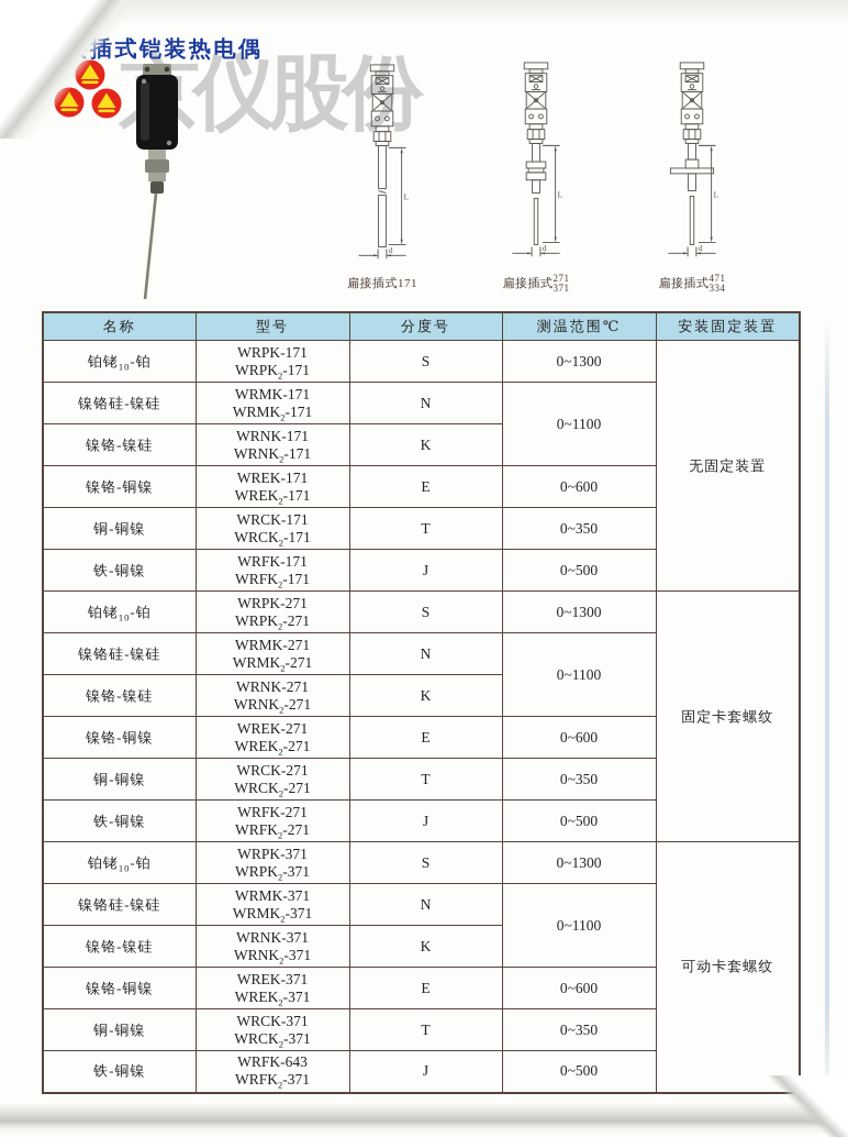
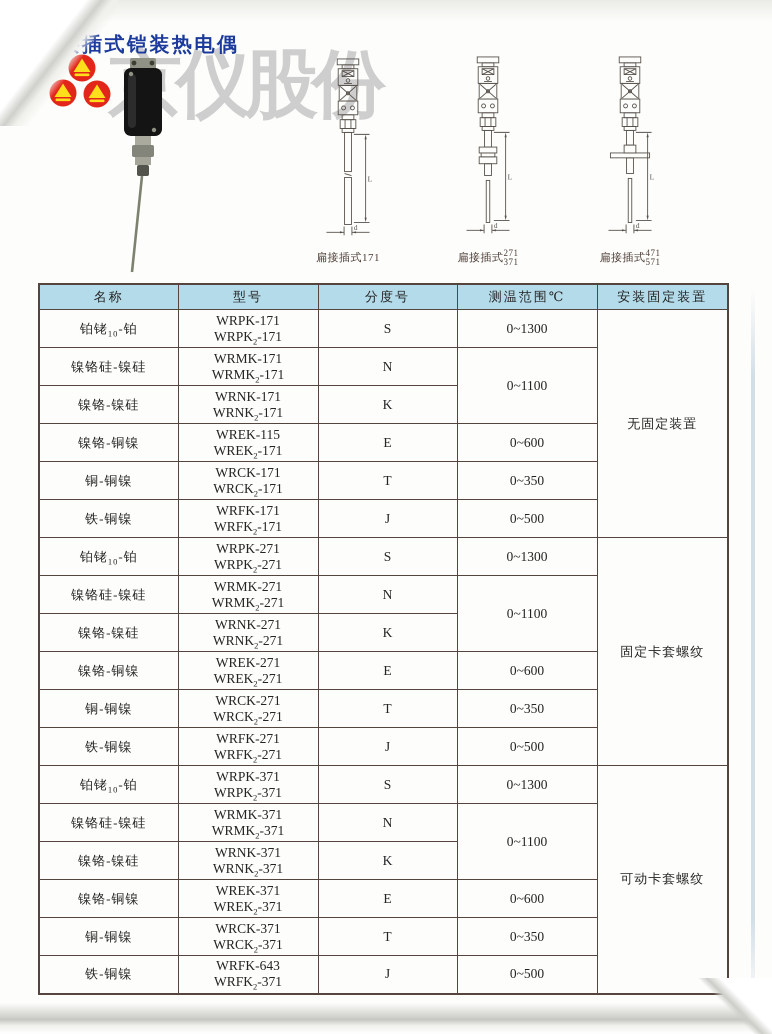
  L
  d
  扁接插式
  171
  L
  d
  扁接插式
  271
  371
  L
  d
  扁接插式
  471
- 334
+ 571
  名称	型号	分度号	测温范围℃	安装固定装置
  铂铑10-铂	WRPK-171WRPK2-171	S	0~1300	无固定装置
  镍铬硅-镍硅	WRMK-171WRMK2-171	N	0~1100
  镍铬-镍硅	WRNK-171WRNK2-171	K
- 镍铬-铜镍	WREK-171WREK2-171	E	0~600
+ 镍铬-铜镍	WREK-115WREK2-171	E	0~600
  铜-铜镍	WRCK-171WRCK2-171	T	0~350
  铁-铜镍	WRFK-171WRFK2-171	J	0~500
  铂铑10-铂	WRPK-271WRPK2-271	S	0~1300	固定卡套螺纹
  镍铬硅-镍硅	WRMK-271WRMK2-271	N	0~1100
  镍铬-镍硅	WRNK-271WRNK2-271	K
  镍铬-铜镍	WREK-271WREK2-271	E	0~600
  铜-铜镍	WRCK-271WRCK2-271	T	0~350
  铁-铜镍	WRFK-271WRFK2-271	J	0~500
  铂铑10-铂	WRPK-371WRPK2-371	S	0~1300	可动卡套螺纹
  镍铬硅-镍硅	WRMK-371WRMK2-371	N	0~1100
  镍铬-镍硅	WRNK-371WRNK2-371	K
  镍铬-铜镍	WREK-371WREK2-371	E	0~600
  铜-铜镍	WRCK-371WRCK2-371	T	0~350
  铁-铜镍	WRFK-643WRFK2-371	J	0~500
